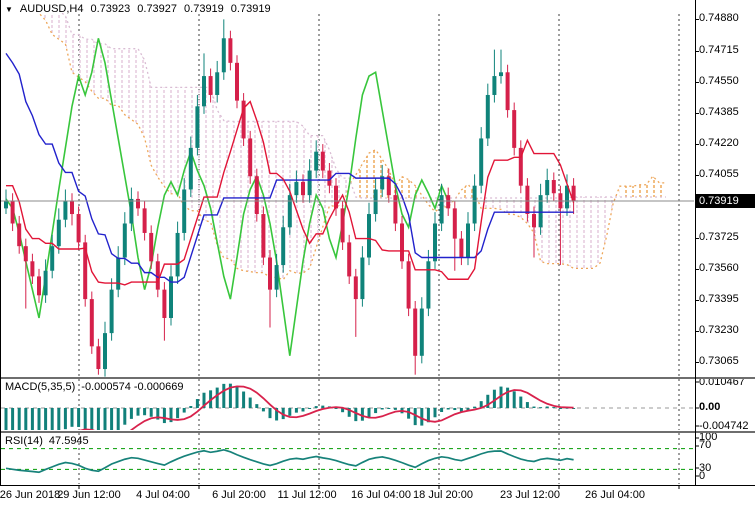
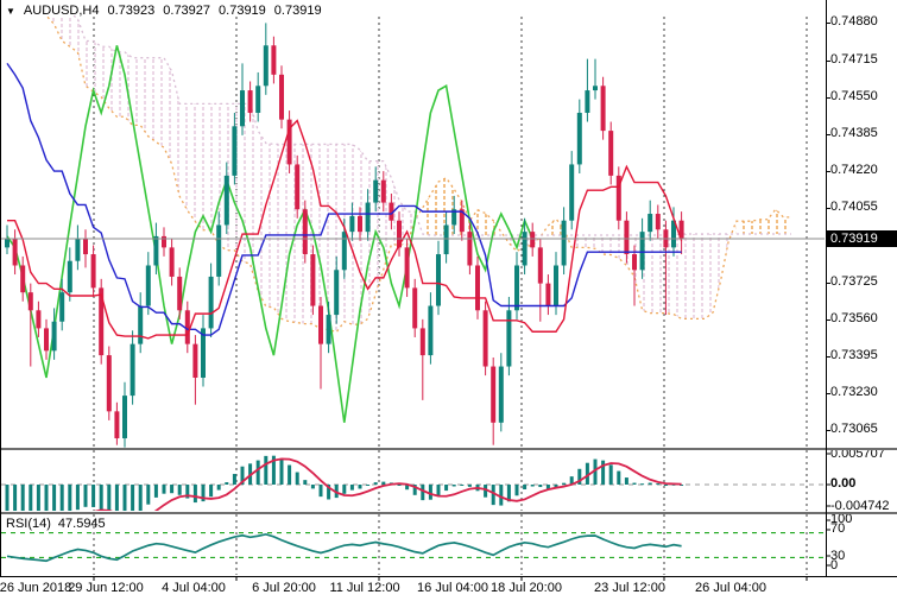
  ▼
  AUDUSD,H4
  0.73923
  0.73927
  0.73919
  0.73919
- MACD(5,35,5)
- -0.000574 -0.000669
  RSI(14)
  47.5945
- 0.010467
+ 0.005707
  0.00
  -0.004742
  100
  70
  30
  0
  0.73919
  0.74880
  0.74715
  0.74550
  0.74385
  0.74220
  0.74055
  0.73725
  0.73560
  0.73395
  0.73230
  0.73065
  26 Jun 2018
  29 Jun 12:00
  4 Jul 04:00
  6 Jul 20:00
  11 Jul 12:00
  16 Jul 04:00
  18 Jul 20:00
  23 Jul 12:00
  26 Jul 04:00
